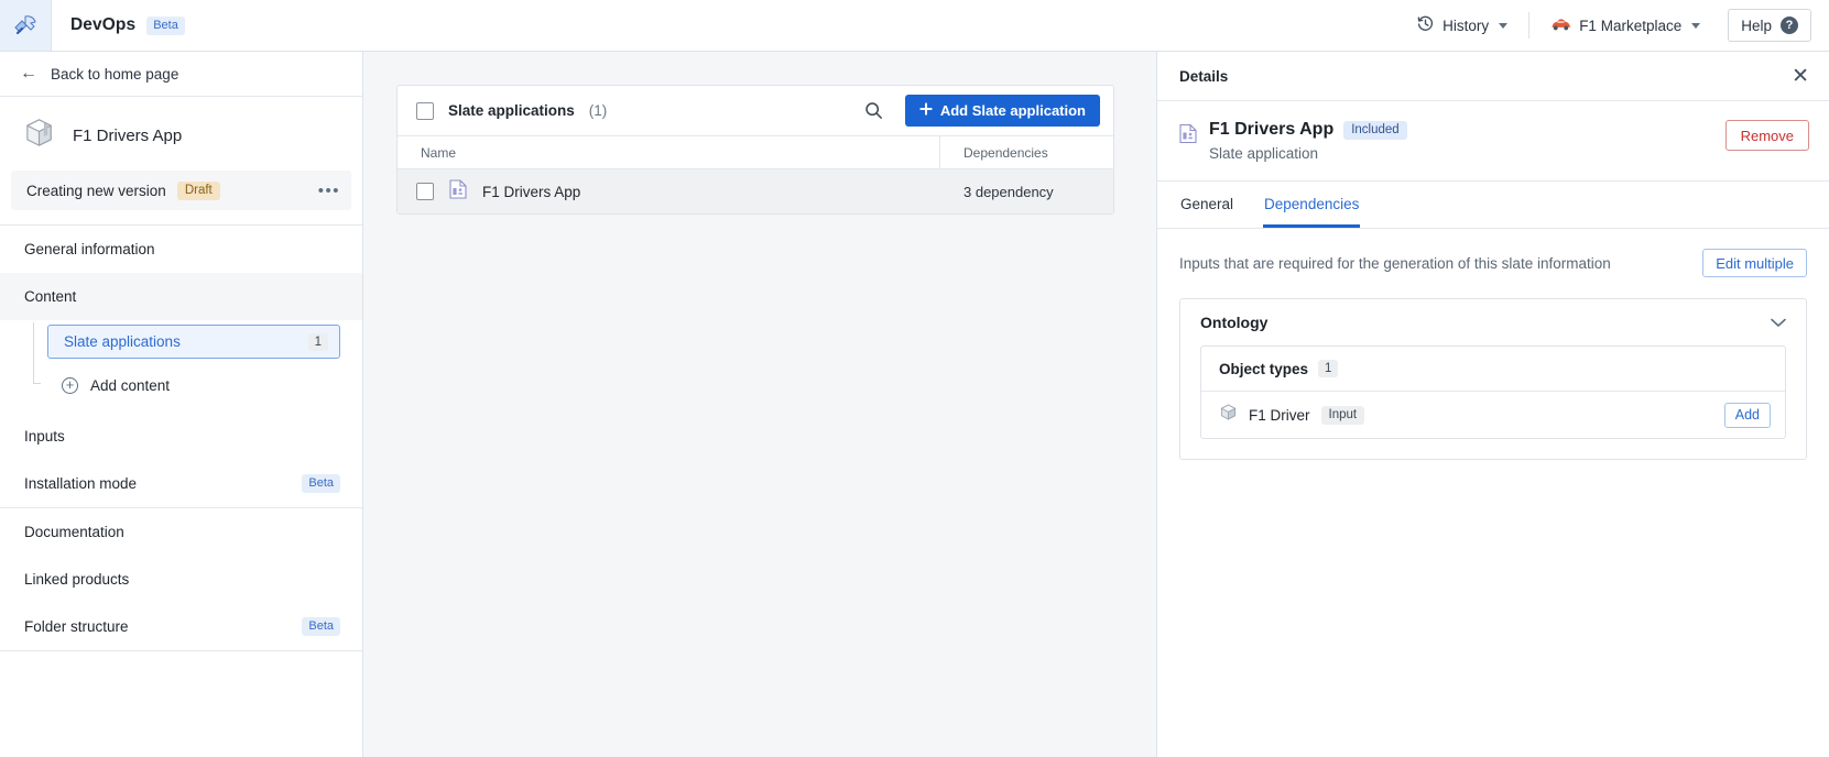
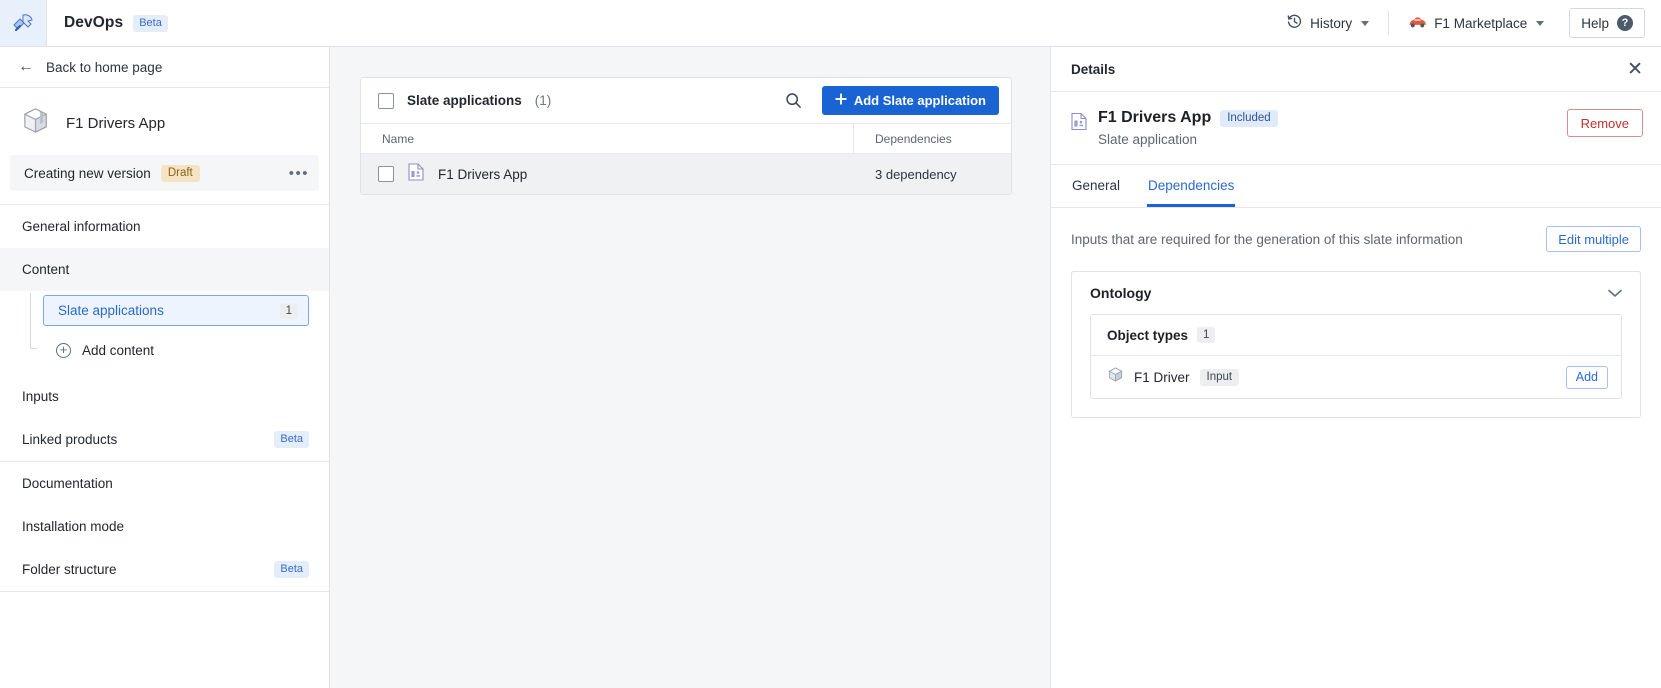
  DevOps
  Beta
  History
  F1 Marketplace
  Help
  ?
  ←
  Back to home page
  F1 Drivers App
  Creating new version
  Draft
  •••
  General information
  Content
  Slate applications
  1
  +
  Add content
  Inputs
- Installation mode
+ Linked products
  Beta
  Documentation
- Linked products
+ Installation mode
  Folder structure
  Beta
  Slate applications
  (1)
  Add Slate application
  Name
  Dependencies
  F1 Drivers App
  3 dependency
  Details
  ✕
  F1 Drivers App
  Included
  Slate application
  Remove
  General
  Dependencies
  Inputs that are required for the generation of this slate information
  Edit multiple
  Ontology
  Object types
  1
  F1 Driver
  Input
  Add
